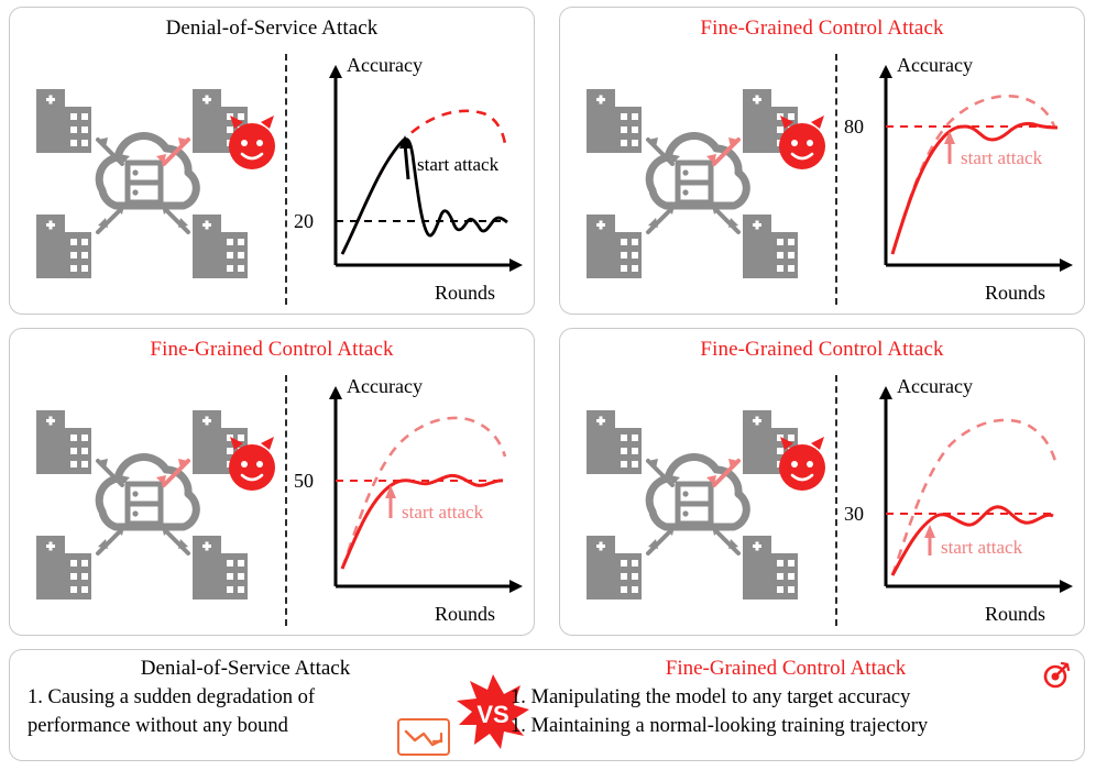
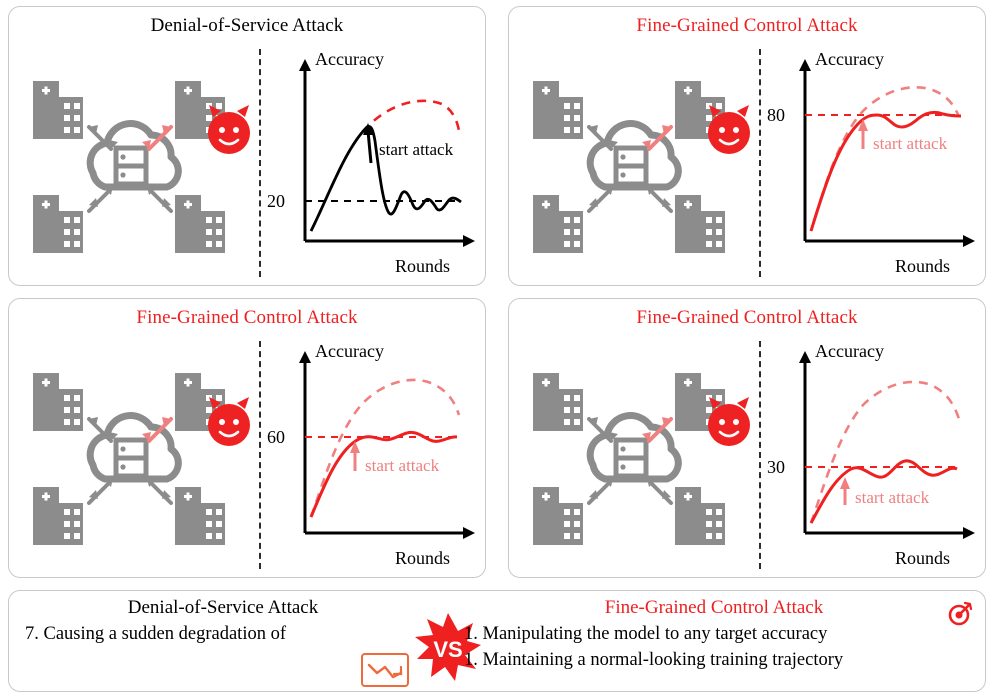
  Denial-of-Service Attack
  Accuracy
  Rounds
  20
  start attack
  Fine-Grained Control Attack
  Accuracy
  Rounds
  80
  start attack
  Fine-Grained Control Attack
  Accuracy
  Rounds
- 50
+ 60
  start attack
  Fine-Grained Control Attack
  Accuracy
  Rounds
  30
  start attack
  Denial-of-Service Attack
- 1. Causing a sudden degradation of
+ 7. Causing a sudden degradation of
- performance without any bound
  VS
  Fine-Grained Control Attack
  1. Manipulating the model to any target accuracy
  1. Maintaining a normal-looking training trajectory
